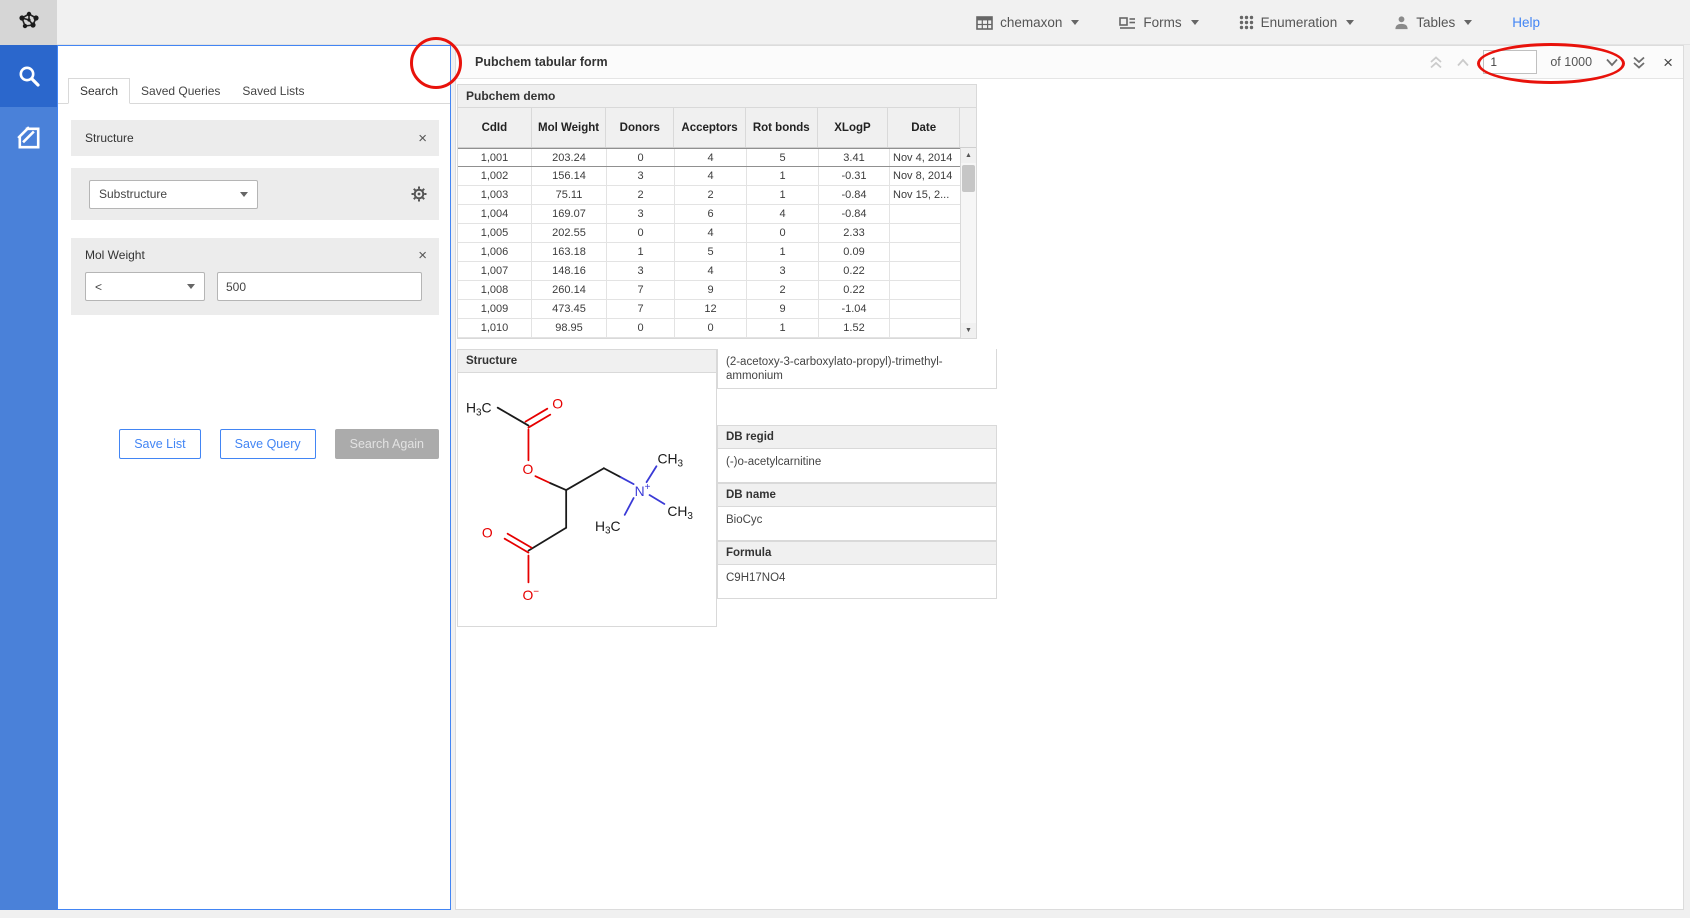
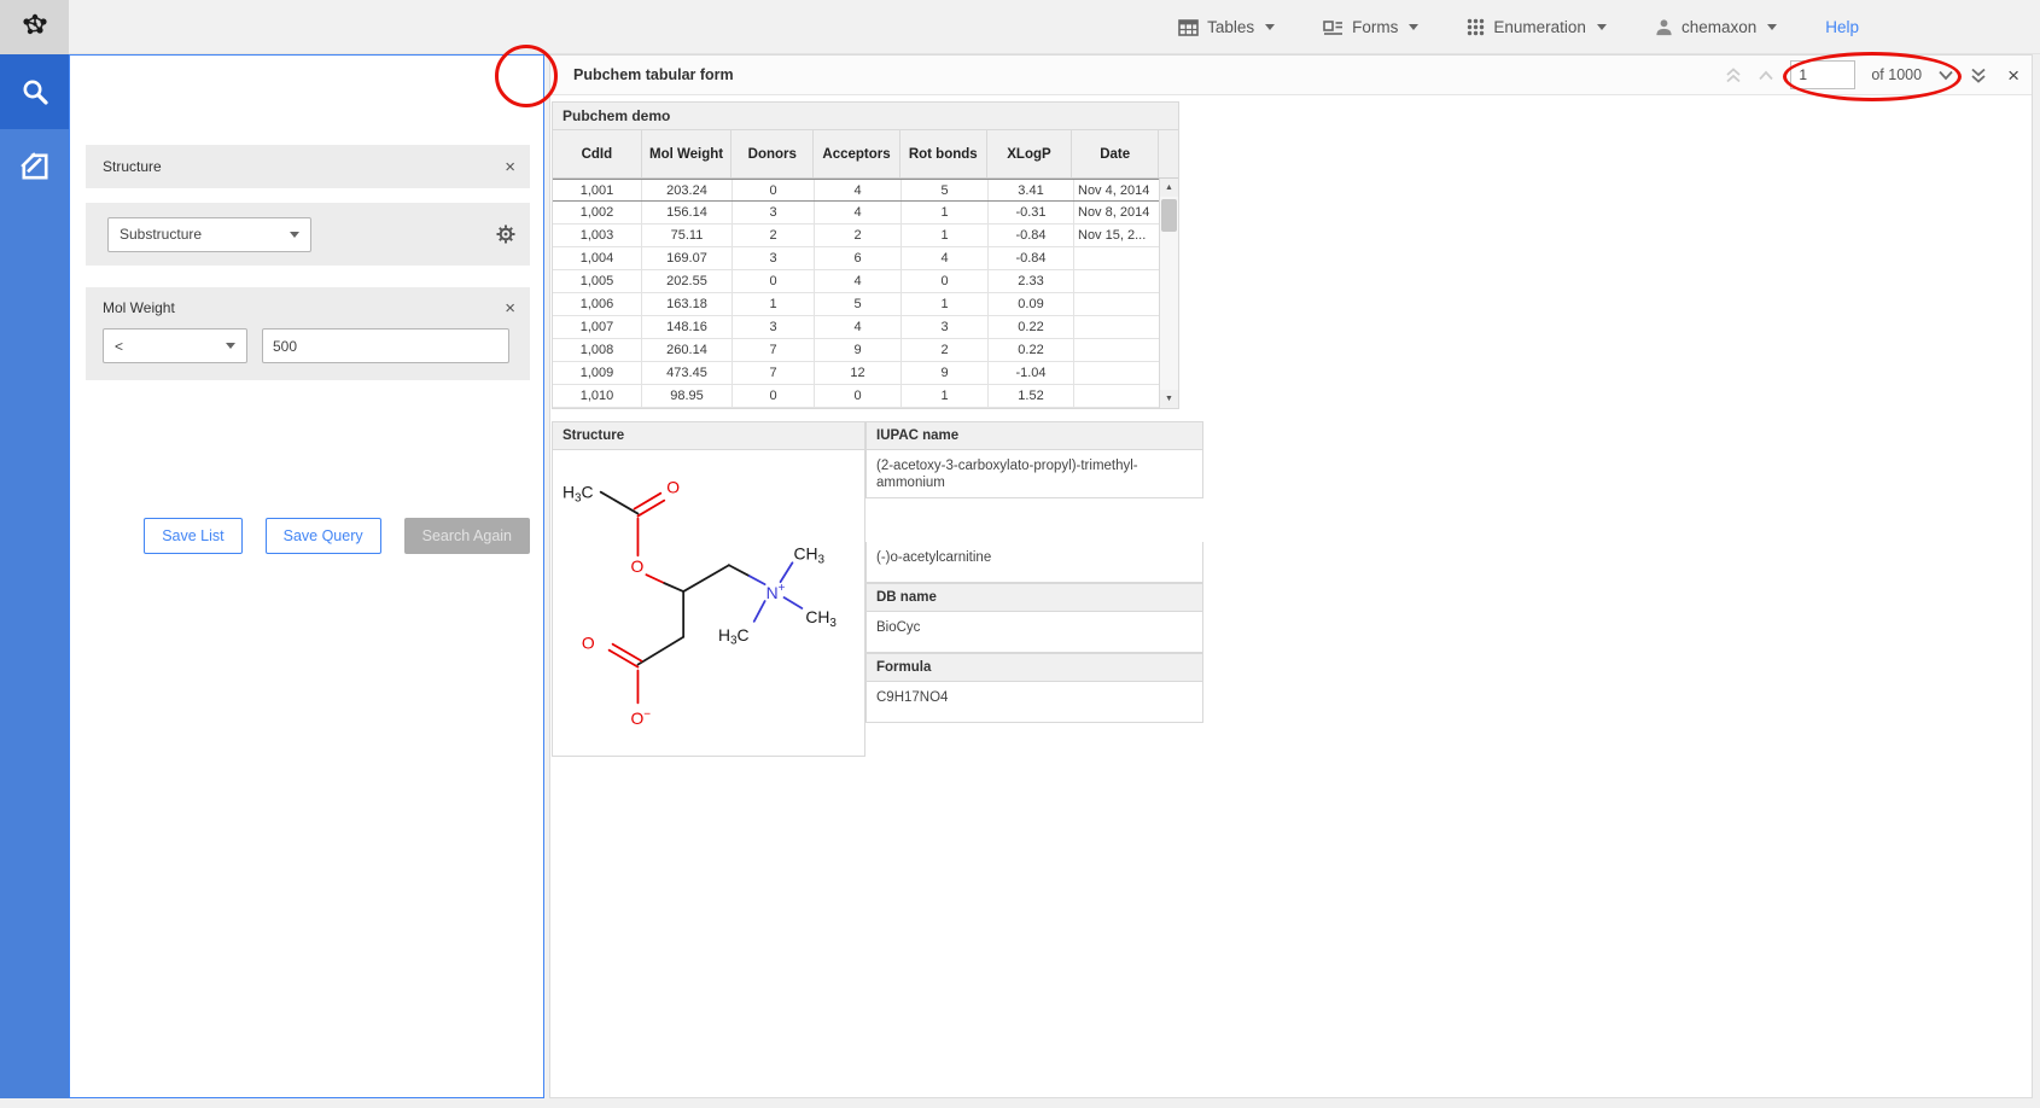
- chemaxon
+ Tables
  Forms
  Enumeration
- Tables
+ chemaxon
  Help
- Search
- Saved Queries
- Saved Lists
  Structure
  ×
  Substructure
  Mol Weight
  ×
  <
  500
  Save List
  Save Query
  Search Again
  Pubchem tabular form
  1
  of 1000
  ×
  Pubchem demo
  CdId
  Mol Weight
  Donors
  Acceptors
  Rot bonds
  XLogP
  Date
  1,001
  203.24
  0
  4
  5
  3.41
  Nov 4, 2014
  1,002
  156.14
  3
  4
  1
  -0.31
  Nov 8, 2014
  1,003
  75.11
  2
  2
  1
  -0.84
  Nov 15, 2...
  1,004
  169.07
  3
  6
  4
  -0.84
  1,005
  202.55
  0
  4
  0
  2.33
  1,006
  163.18
  1
  5
  1
  0.09
  1,007
  148.16
  3
  4
  3
  0.22
  1,008
  260.14
  7
  9
  2
  0.22
  1,009
  473.45
  7
  12
  9
  -1.04
  1,010
  98.95
  0
  0
  1
  1.52
  Structure
  H3C
  O
  O
  N+
  CH3
  CH3
  H3C
  O
  O−
+ IUPAC name
  (2-acetoxy-3-carboxylato-propyl)-trimethyl-ammonium
- DB regid
  (-)o-acetylcarnitine
  DB name
  BioCyc
  Formula
  C9H17NO4
